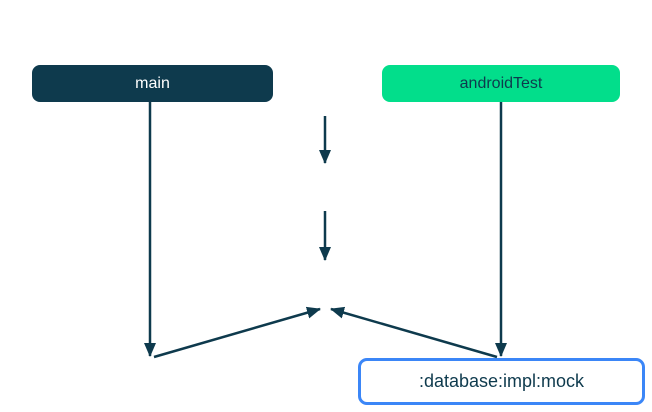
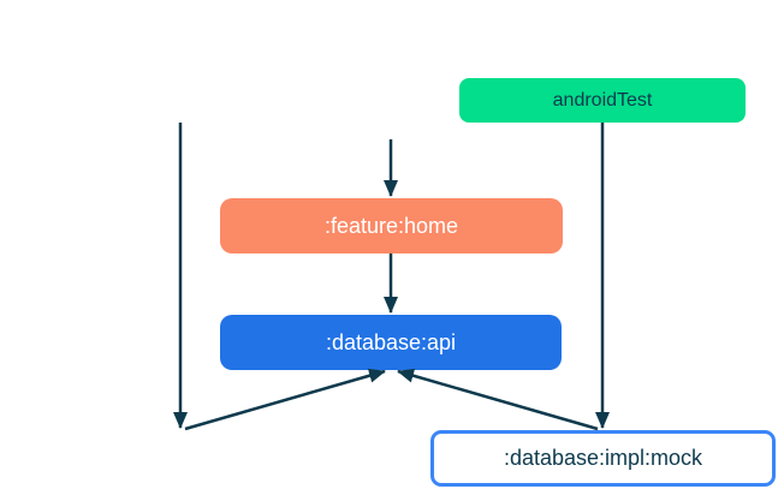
- main
  androidTest
+ :feature:home
+ :database:api
  :database:impl:mock
